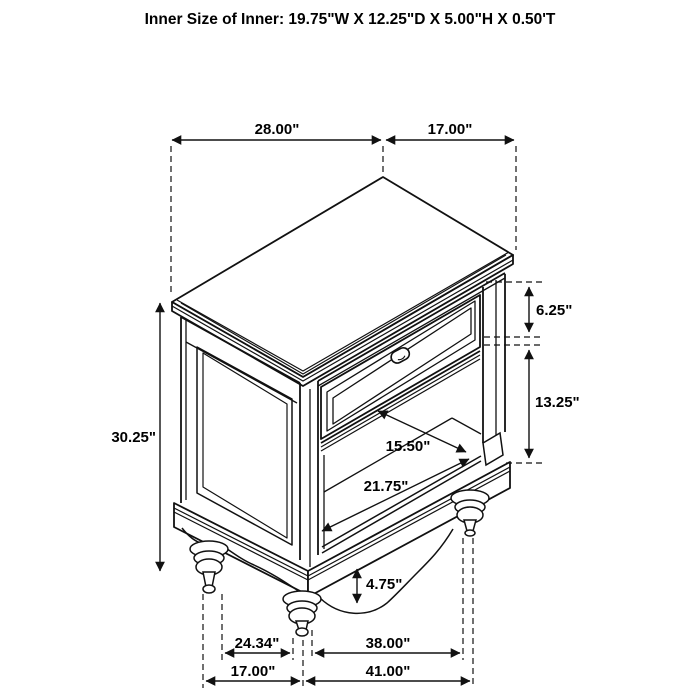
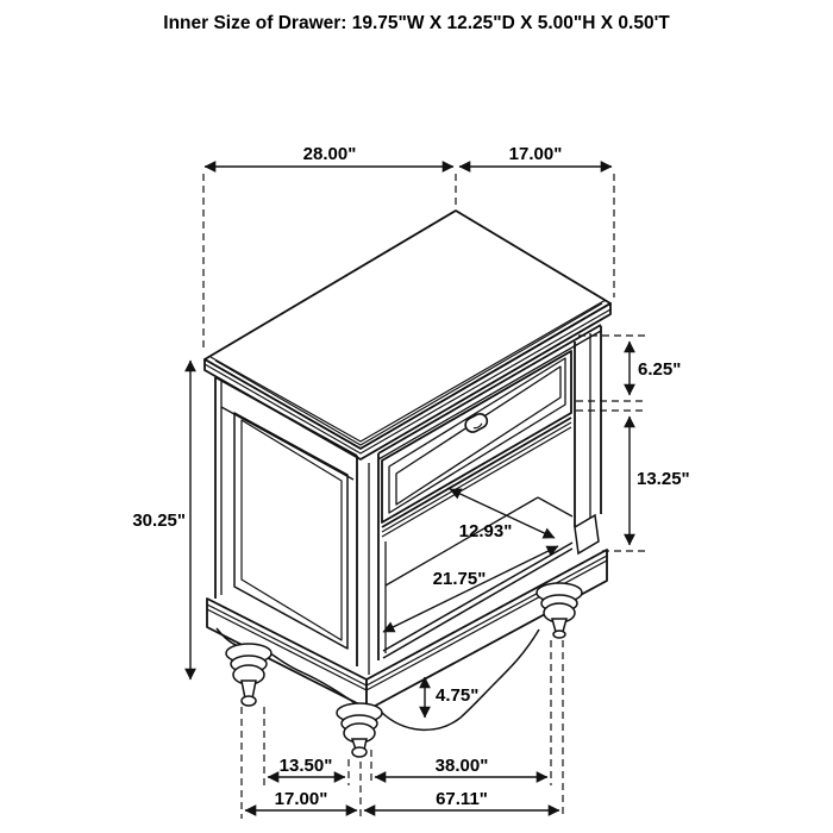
- Inner Size of Inner: 19.75"W X 12.25"D X 5.00"H X 0.50'T
+ Inner Size of Drawer: 19.75"W X 12.25"D X 5.00"H X 0.50'T
  28.00"
  17.00"
  30.25"
  6.25"
  13.25"
- 15.50"
+ 12.93"
  21.75"
  4.75"
- 24.34"
+ 13.50"
  38.00"
  17.00"
- 41.00"
+ 67.11"
